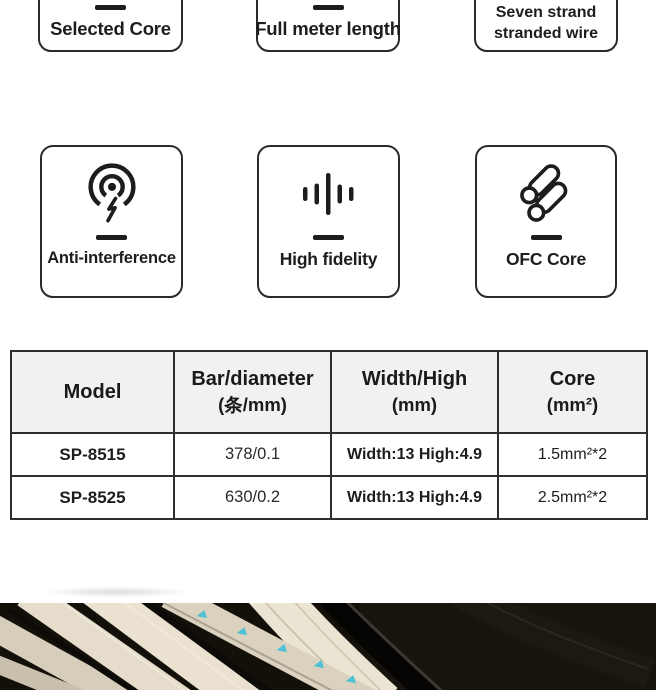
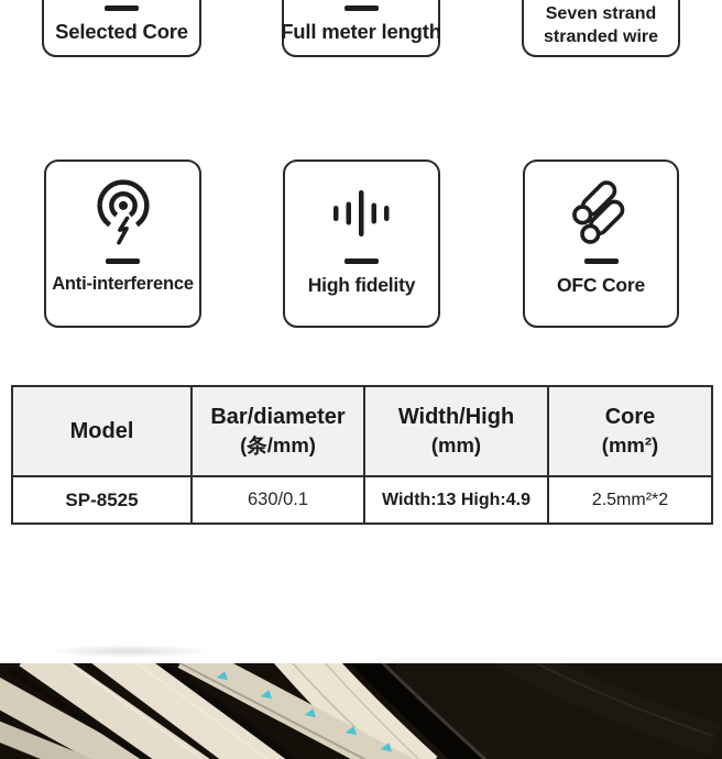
  Selected Core
  Full meter length
  Seven strand
  stranded wire
  Anti-interference
  High fidelity
  OFC Core
  Model	Bar/diameter(条/mm)	Width/High(mm)	Core(mm²)
- SP-8515	378/0.1	Width:13 High:4.9	1.5mm²*2
- SP-8525	630/0.2	Width:13 High:4.9	2.5mm²*2
+ SP-8525	630/0.1	Width:13 High:4.9	2.5mm²*2
